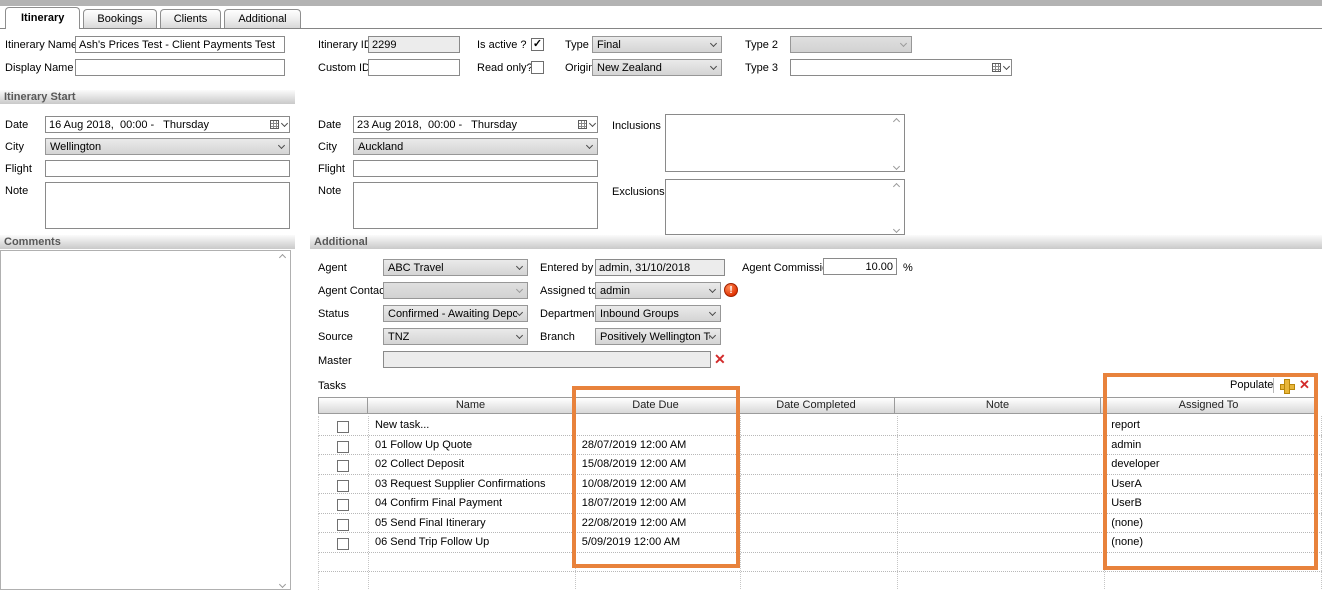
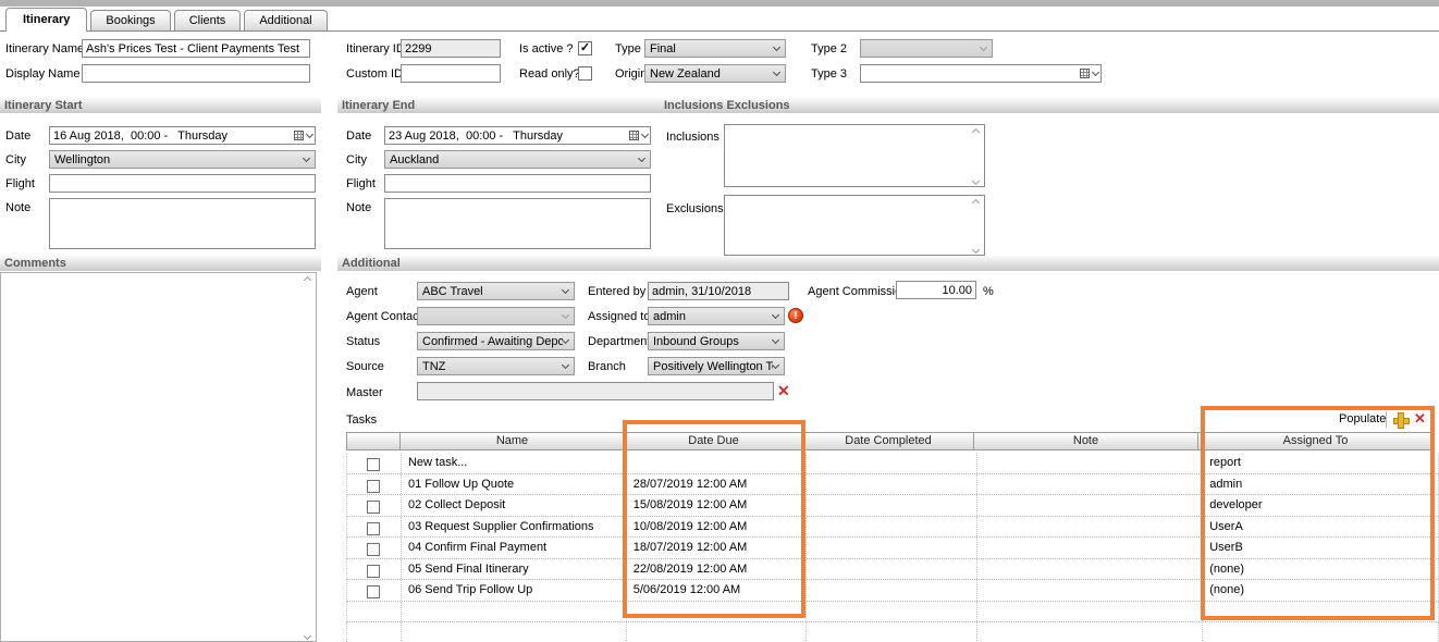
  Itinerary
  Bookings
  Clients
  Additional
  Itinerary Nam
  Ash's Prices Test - Client Payments Test
  Itinerary I
  2299
  Is active ?
  ✓
  Type
  Final
  Type 2
  Display Name
  Custom ID
  Read only?
  Origi
  New Zealand
  Type 3
  Itinerary Start
+ Itinerary End
+ Inclusions Exclusions
  Date
  16 Aug 2018, 00:00 - Thursday
  City
  Wellington
  Flight
  Note
  Date
  23 Aug 2018, 00:00 - Thursday
  City
  Auckland
  Flight
  Note
  Inclusions
  Exclusions
  Comments
  Additional
  Agent
  ABC Travel
  Entered by
  admin, 31/10/2018
  Agent Commissi
  10.00
  %
  Agent Contac
  Assigned t
  admin
  !
  Status
  Confirmed - Awaiting Depo
  Departmen
  Inbound Groups
  Source
  TNZ
  Branch
  Positively Wellington T
  Master
  ✕
  Tasks
  Populate
  ✕
  Name
  Date Due
  Date Completed
  Note
  Assigned To
  New task...
  report
  01 Follow Up Quote
  28/07/2019 12:00 AM
  admin
  02 Collect Deposit
  15/08/2019 12:00 AM
  developer
  03 Request Supplier Confirmations
  10/08/2019 12:00 AM
  UserA
  04 Confirm Final Payment
  18/07/2019 12:00 AM
  UserB
  05 Send Final Itinerary
  22/08/2019 12:00 AM
  (none)
  06 Send Trip Follow Up
- 5/09/2019 12:00 AM
+ 5/06/2019 12:00 AM
  (none)
